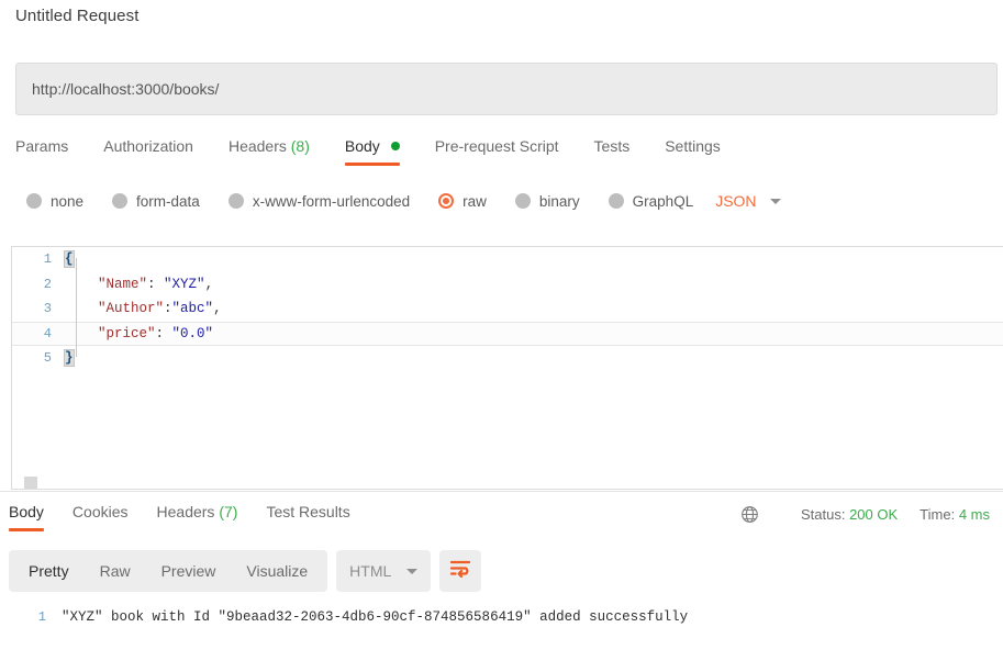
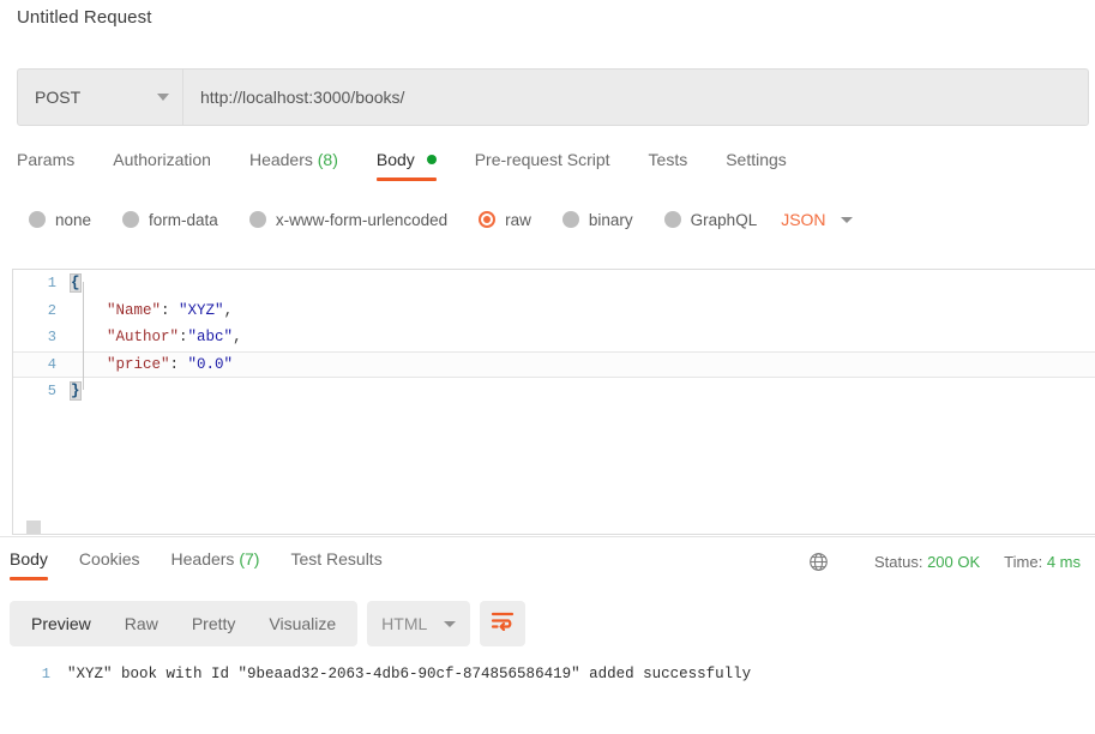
  Untitled Request
+ POST
  http://localhost:3000/books/
  Params
  Authorization
  Headers (8)
  Body
  Pre-request Script
  Tests
  Settings
  none
  form-data
  x-www-form-urlencoded
  raw
  binary
  GraphQL
  JSON
  1
  {
  2
  "Name": "XYZ",
  3
  "Author":"abc",
  4
  "price": "0.0"
  5
  }
  Body
  Cookies
  Headers (7)
  Test Results
  Status: 200 OK
  Time: 4 ms
- Pretty
+ Preview
  Raw
- Preview
+ Pretty
  Visualize
  HTML
  1
  "XYZ" book with Id "9beaad32-2063-4db6-90cf-874856586419" added successfully
